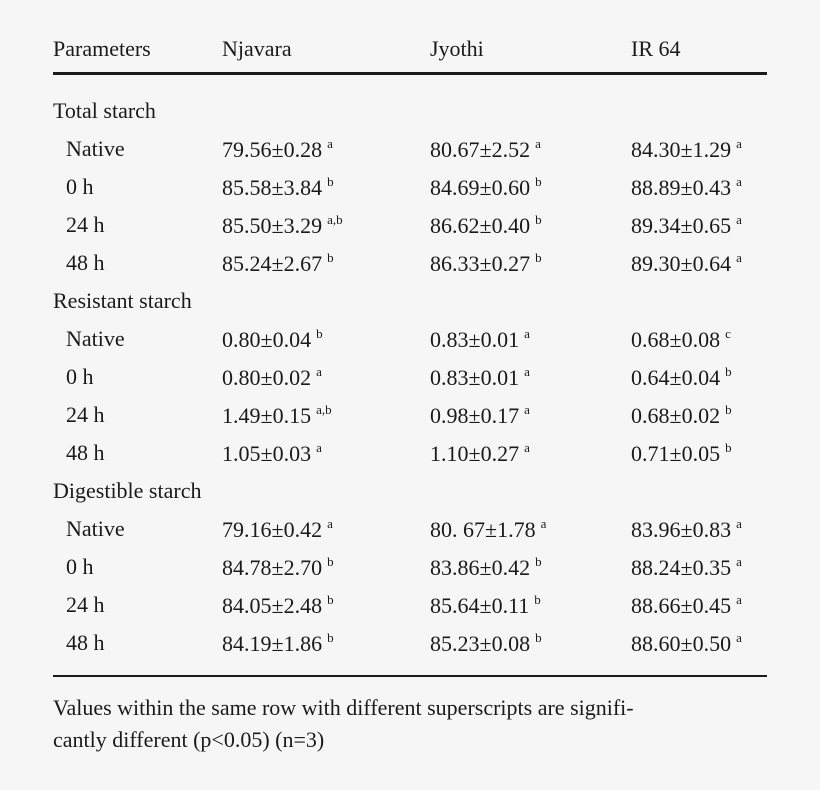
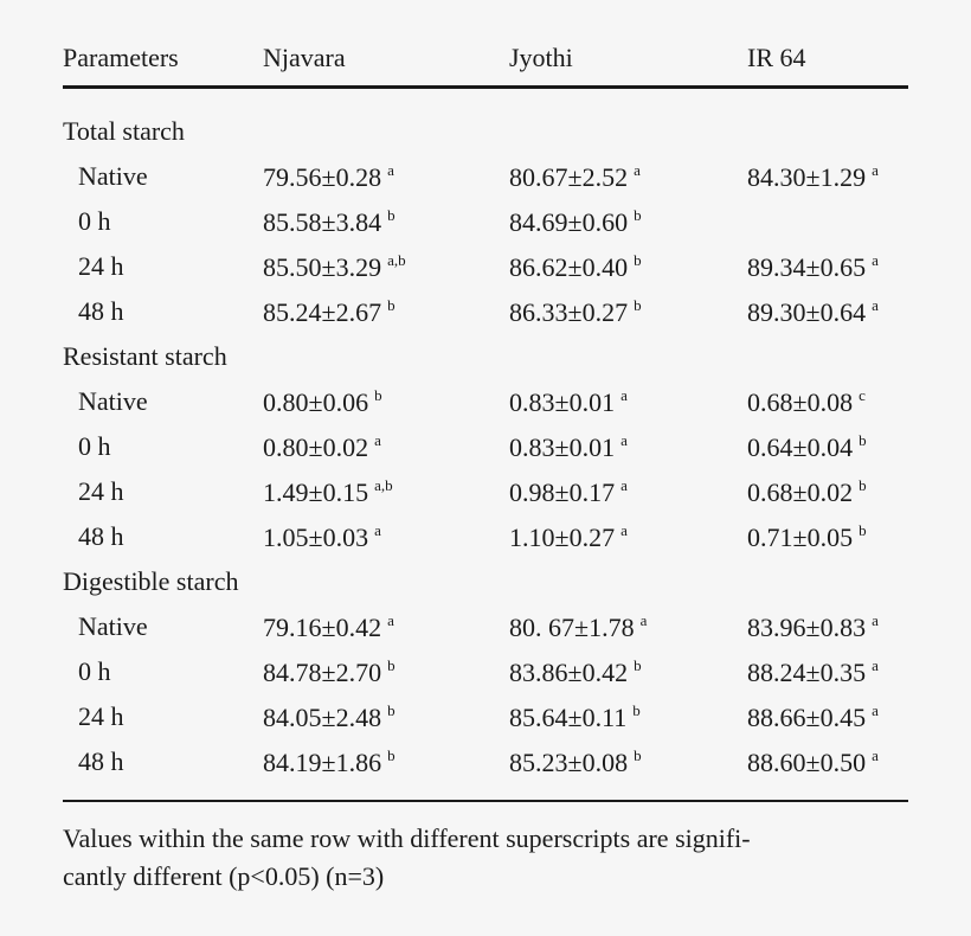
  Parameters
  Njavara
  Jyothi
  IR 64
  Total starch
  Native
  79.56±0.28 a
  80.67±2.52 a
  84.30±1.29 a
  0 h
  85.58±3.84 b
  84.69±0.60 b
- 88.89±0.43 a
  24 h
  85.50±3.29 a,b
  86.62±0.40 b
  89.34±0.65 a
  48 h
  85.24±2.67 b
  86.33±0.27 b
  89.30±0.64 a
  Resistant starch
  Native
- 0.80±0.04 b
+ 0.80±0.06 b
  0.83±0.01 a
  0.68±0.08 c
  0 h
  0.80±0.02 a
  0.83±0.01 a
  0.64±0.04 b
  24 h
  1.49±0.15 a,b
  0.98±0.17 a
  0.68±0.02 b
  48 h
  1.05±0.03 a
  1.10±0.27 a
  0.71±0.05 b
  Digestible starch
  Native
  79.16±0.42 a
  80. 67±1.78 a
  83.96±0.83 a
  0 h
  84.78±2.70 b
  83.86±0.42 b
  88.24±0.35 a
  24 h
  84.05±2.48 b
  85.64±0.11 b
  88.66±0.45 a
  48 h
  84.19±1.86 b
  85.23±0.08 b
  88.60±0.50 a
  Values within the same row with different superscripts are signifi-
  cantly different (p<0.05) (n=3)
